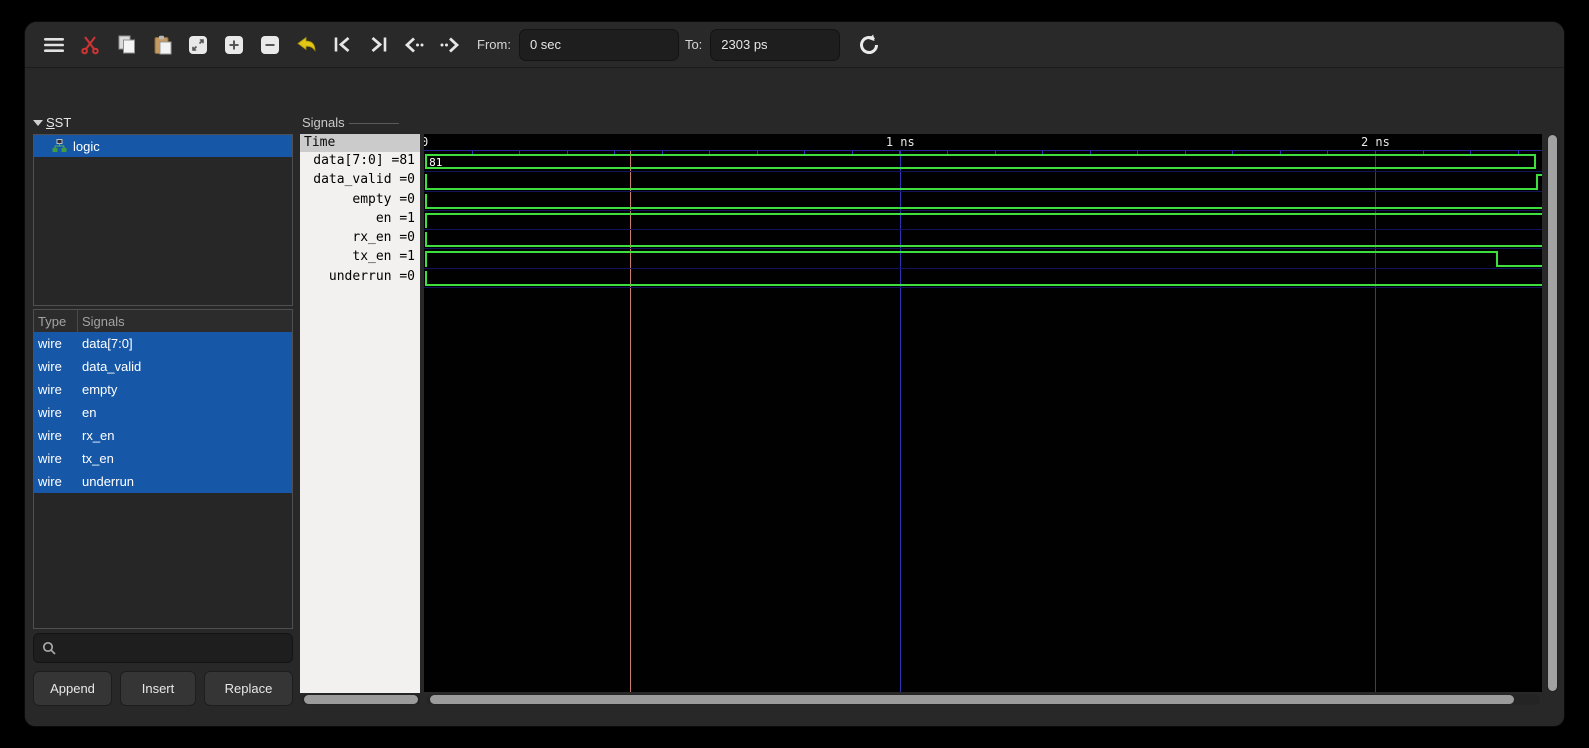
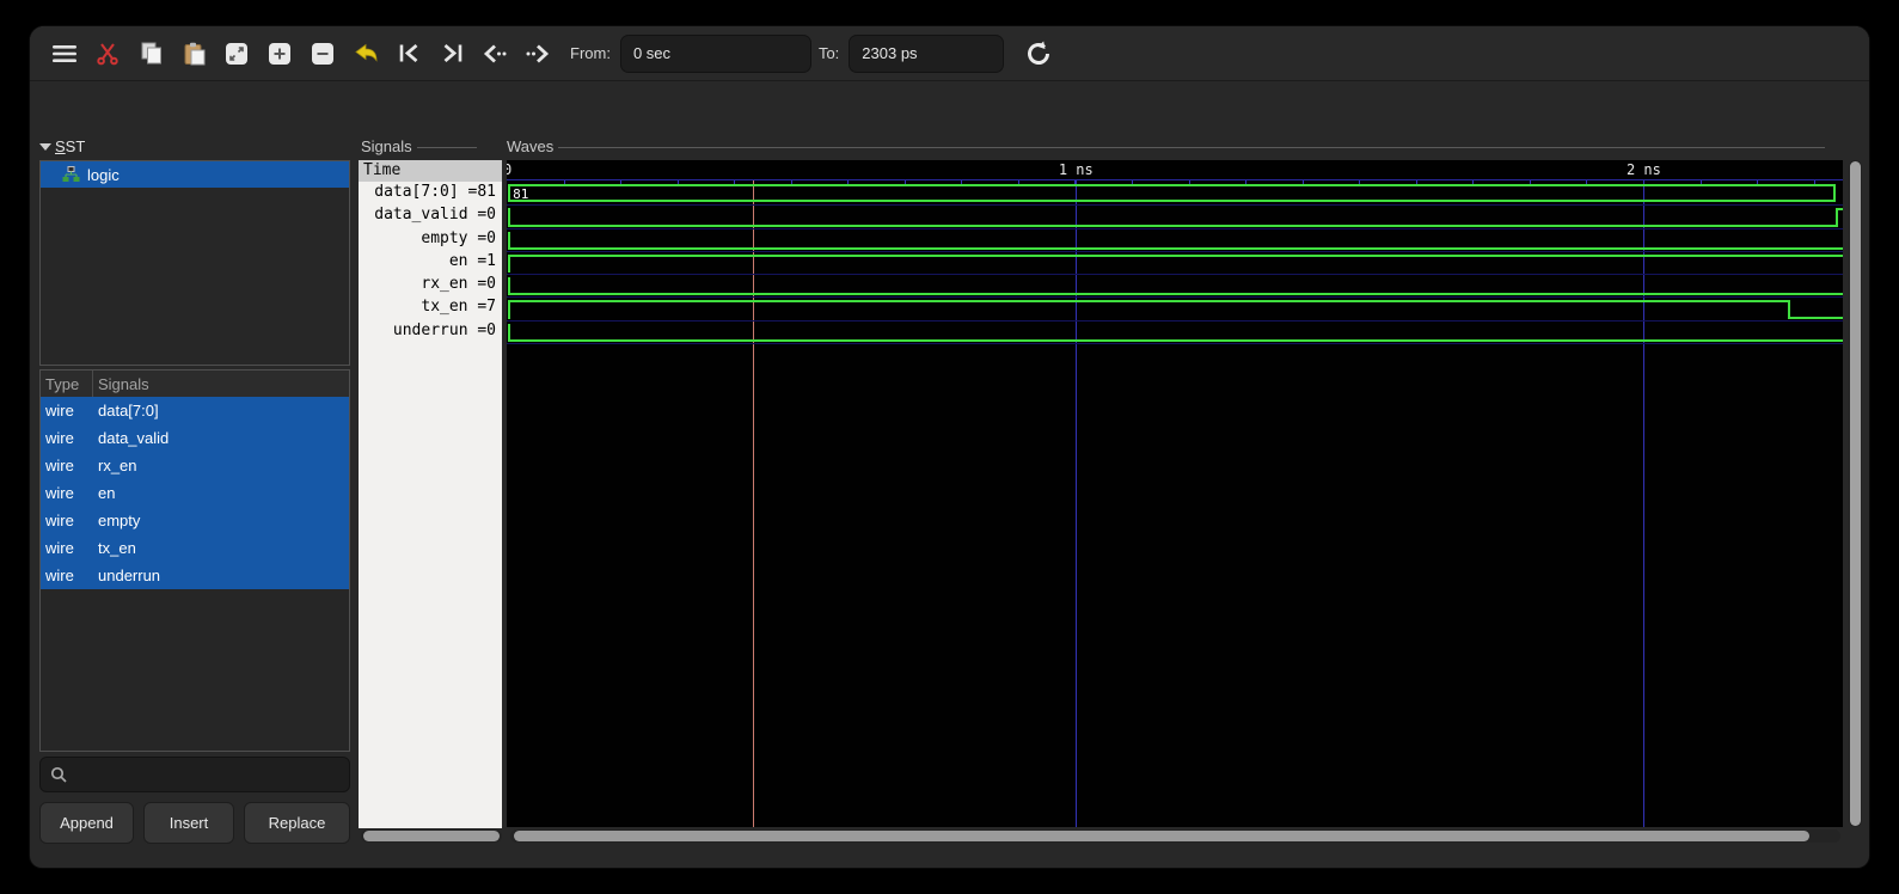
  From:
  0 sec
  To:
  2303 ps
  SST
  logic
  Type
  Signals
  wire
  data[7:0]
  wire
  data_valid
  wire
- empty
+ rx_en
  wire
  en
  wire
- rx_en
+ empty
  wire
  tx_en
  wire
  underrun
  Append
  Insert
  Replace
  Signals
  Time
  data[7:0] =81
  data_valid =0
  empty =0
  en =1
  rx_en =0
- tx_en =1
+ tx_en =7
  underrun =0
+ Waves
  0
  1 ns
  2 ns
  81
